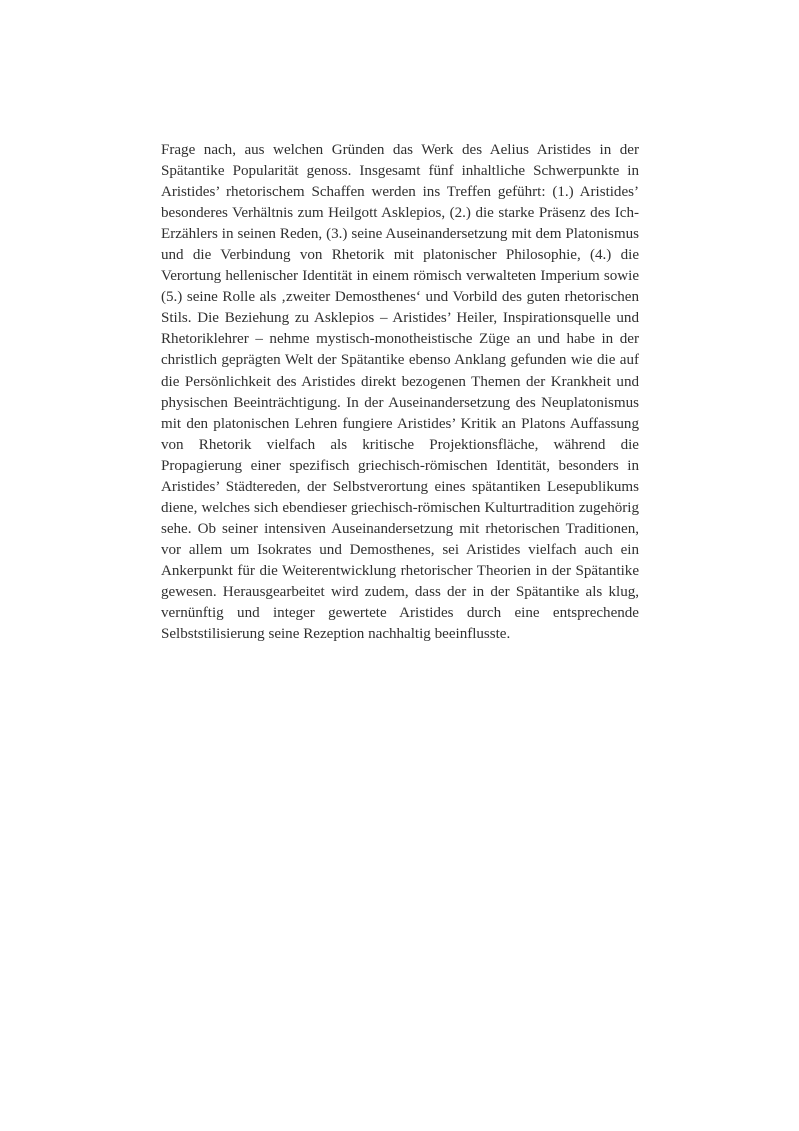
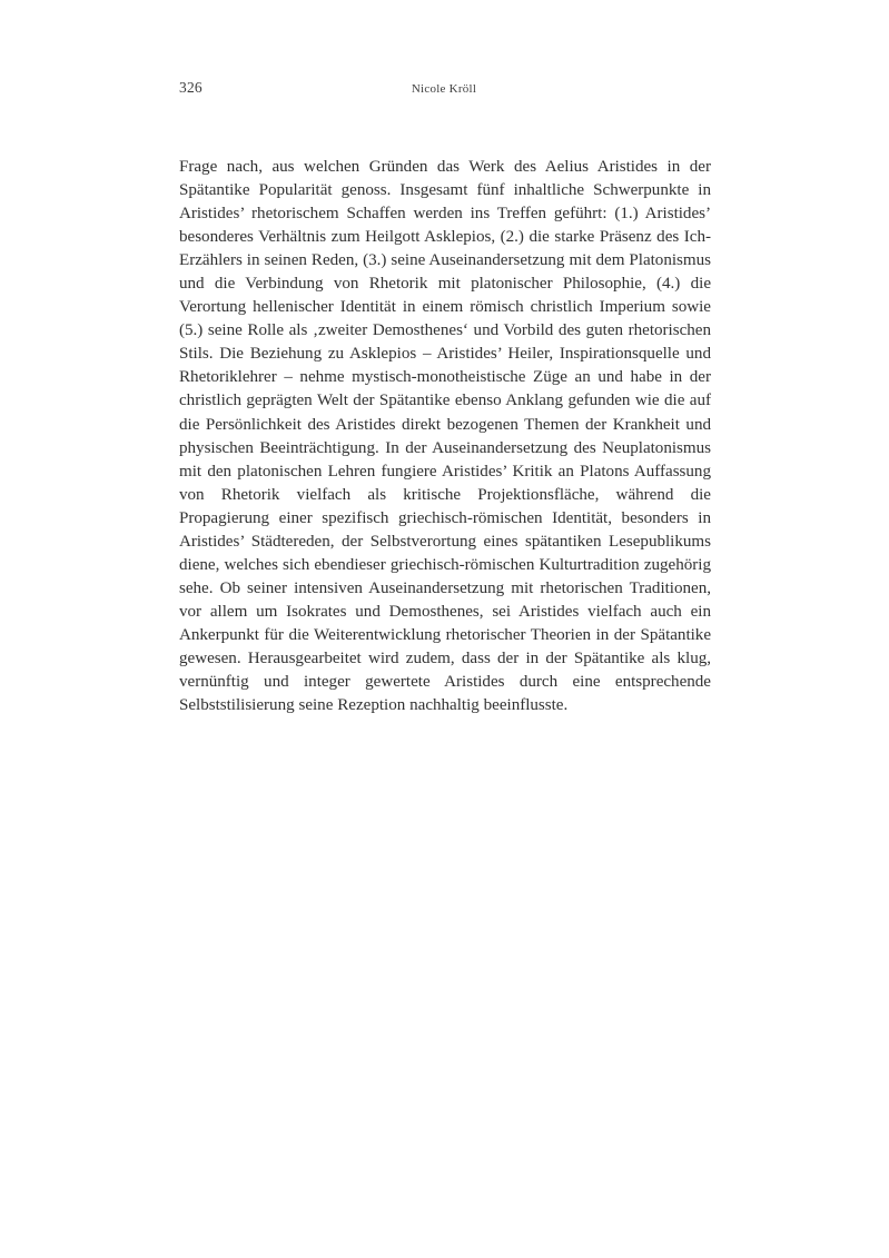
+ 326
+ Nicole Kröll
- Frage nach, aus welchen Gründen das Werk des Aelius Aristides in der Spätantike Popularität genoss. Insgesamt fünf inhaltliche Schwerpunkte in Aristides’ rhetorischem Schaffen werden ins Treffen geführt: (1.) Aristides’ besonderes Verhältnis zum Heilgott Asklepios, (2.) die starke Präsenz des Ich-Erzählers in seinen Reden, (3.) seine Auseinandersetzung mit dem Platonismus und die Verbindung von Rhetorik mit platonischer Philosophie, (4.) die Verortung hellenischer Identität in einem römisch verwalteten Imperium sowie (5.) seine Rolle als ‚zweiter Demosthenes‘ und Vorbild des guten rhetorischen Stils. Die Beziehung zu Asklepios – Aristides’ Heiler, Inspirationsquelle und Rhetoriklehrer – nehme mystisch-monotheistische Züge an und habe in der christlich geprägten Welt der Spätantike ebenso Anklang gefunden wie die auf die Persönlichkeit des Aristides direkt bezogenen Themen der Krankheit und physischen Beeinträchtigung. In der Auseinandersetzung des Neuplatonismus mit den platonischen Lehren fungiere Aristides’ Kritik an Platons Auffassung von Rhetorik vielfach als kritische Projektionsfläche, während die Propagierung einer spezifisch griechisch-römischen Identität, besonders in Aristides’ Städtereden, der Selbstverortung eines spätantiken Lesepublikums diene, welches sich ebendieser griechisch-römischen Kulturtradition zugehörig sehe. Ob seiner intensiven Auseinandersetzung mit rhetorischen Traditionen, vor allem um Isokrates und Demosthenes, sei Aristides vielfach auch ein Ankerpunkt für die Weiterentwicklung rhetorischer Theorien in der Spätantike gewesen. Herausgearbeitet wird zudem, dass der in der Spätantike als klug, vernünftig und integer gewertete Aristides durch eine entsprechende Selbststilisierung seine Rezeption nachhaltig beeinflusste.
+ Frage nach, aus welchen Gründen das Werk des Aelius Aristides in der Spätantike Popularität genoss. Insgesamt fünf inhaltliche Schwerpunkte in Aristides’ rhetorischem Schaffen werden ins Treffen geführt: (1.) Aristides’ besonderes Verhältnis zum Heilgott Asklepios, (2.) die starke Präsenz des Ich-Erzählers in seinen Reden, (3.) seine Auseinandersetzung mit dem Platonismus und die Verbindung von Rhetorik mit platonischer Philosophie, (4.) die Verortung hellenischer Identität in einem römisch christlich Imperium sowie (5.) seine Rolle als ‚zweiter Demosthenes‘ und Vorbild des guten rhetorischen Stils. Die Beziehung zu Asklepios – Aristides’ Heiler, Inspirationsquelle und Rhetoriklehrer – nehme mystisch-monotheistische Züge an und habe in der christlich geprägten Welt der Spätantike ebenso Anklang gefunden wie die auf die Persönlichkeit des Aristides direkt bezogenen Themen der Krankheit und physischen Beeinträchtigung. In der Auseinandersetzung des Neuplatonismus mit den platonischen Lehren fungiere Aristides’ Kritik an Platons Auffassung von Rhetorik vielfach als kritische Projektionsfläche, während die Propagierung einer spezifisch griechisch-römischen Identität, besonders in Aristides’ Städtereden, der Selbstverortung eines spätantiken Lesepublikums diene, welches sich ebendieser griechisch-römischen Kulturtradition zugehörig sehe. Ob seiner intensiven Auseinandersetzung mit rhetorischen Traditionen, vor allem um Isokrates und Demosthenes, sei Aristides vielfach auch ein Ankerpunkt für die Weiterentwicklung rhetorischer Theorien in der Spätantike gewesen. Herausgearbeitet wird zudem, dass der in der Spätantike als klug, vernünftig und integer gewertete Aristides durch eine entsprechende Selbststilisierung seine Rezeption nachhaltig beeinflusste.
